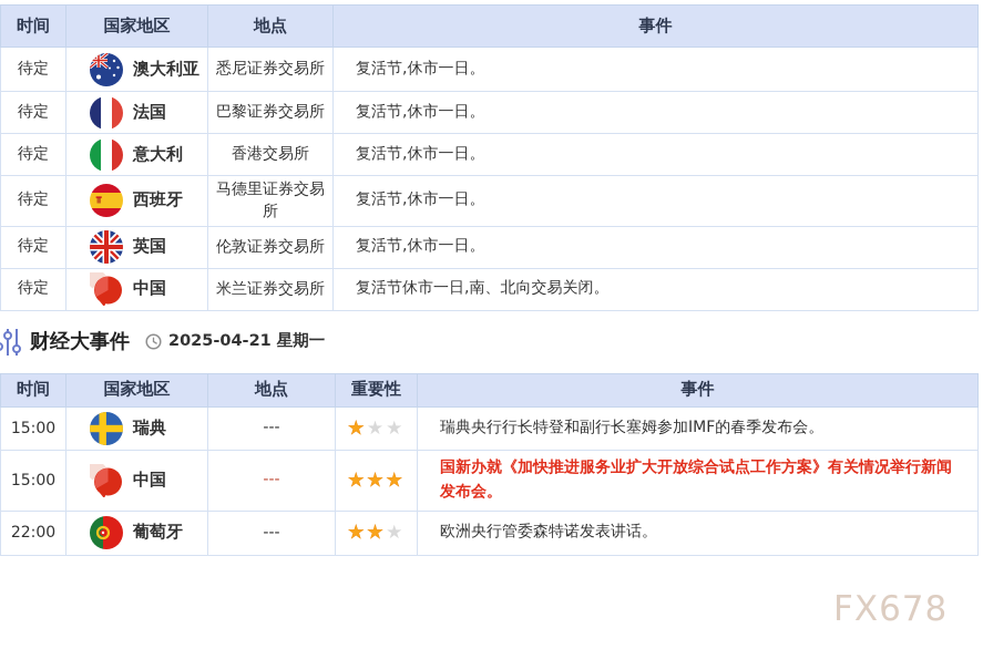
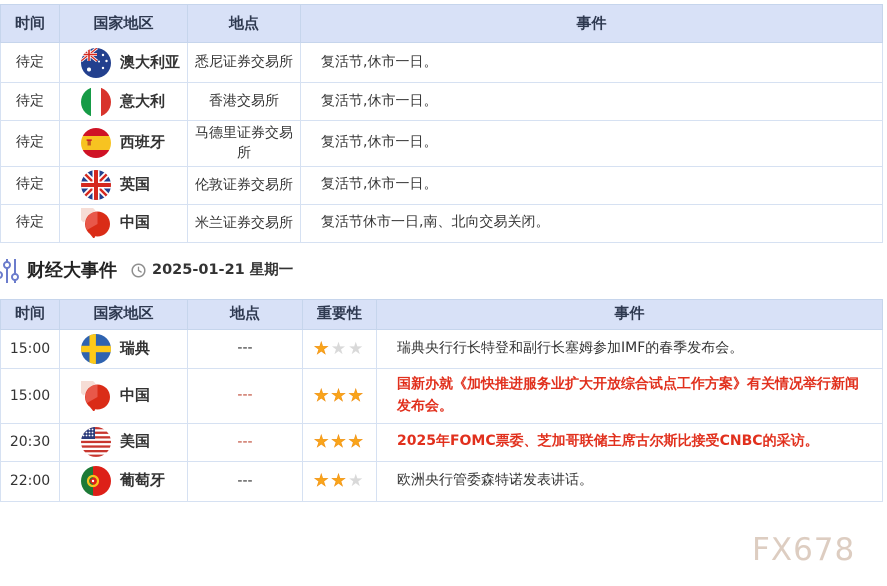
  时间	国家地区	地点	事件
  待定	澳大利亚	悉尼证券交易所	复活节,休市一日。
- 待定	法国	巴黎证券交易所	复活节,休市一日。
  待定	意大利	香港交易所	复活节,休市一日。
  待定	西班牙	马德里证券交易所	复活节,休市一日。
  待定	英国	伦敦证券交易所	复活节,休市一日。
  待定	中国	米兰证券交易所	复活节休市一日,南、北向交易关闭。
  财经大事件
- 2025-04-21 星期一
+ 2025-01-21 星期一
  时间	国家地区	地点	重要性	事件
  15:00	瑞典	---	★★★	瑞典央行行长特登和副行长塞姆参加IMF的春季发布会。
  15:00	中国	---	★★★	国新办就《加快推进服务业扩大开放综合试点工作方案》有关情况举行新闻发布会。
+ 20:30	美国	---	★★★	2025年FOMC票委、芝加哥联储主席古尔斯比接受CNBC的采访。
  22:00	葡萄牙	---	★★★	欧洲央行管委森特诺发表讲话。
  FX678
